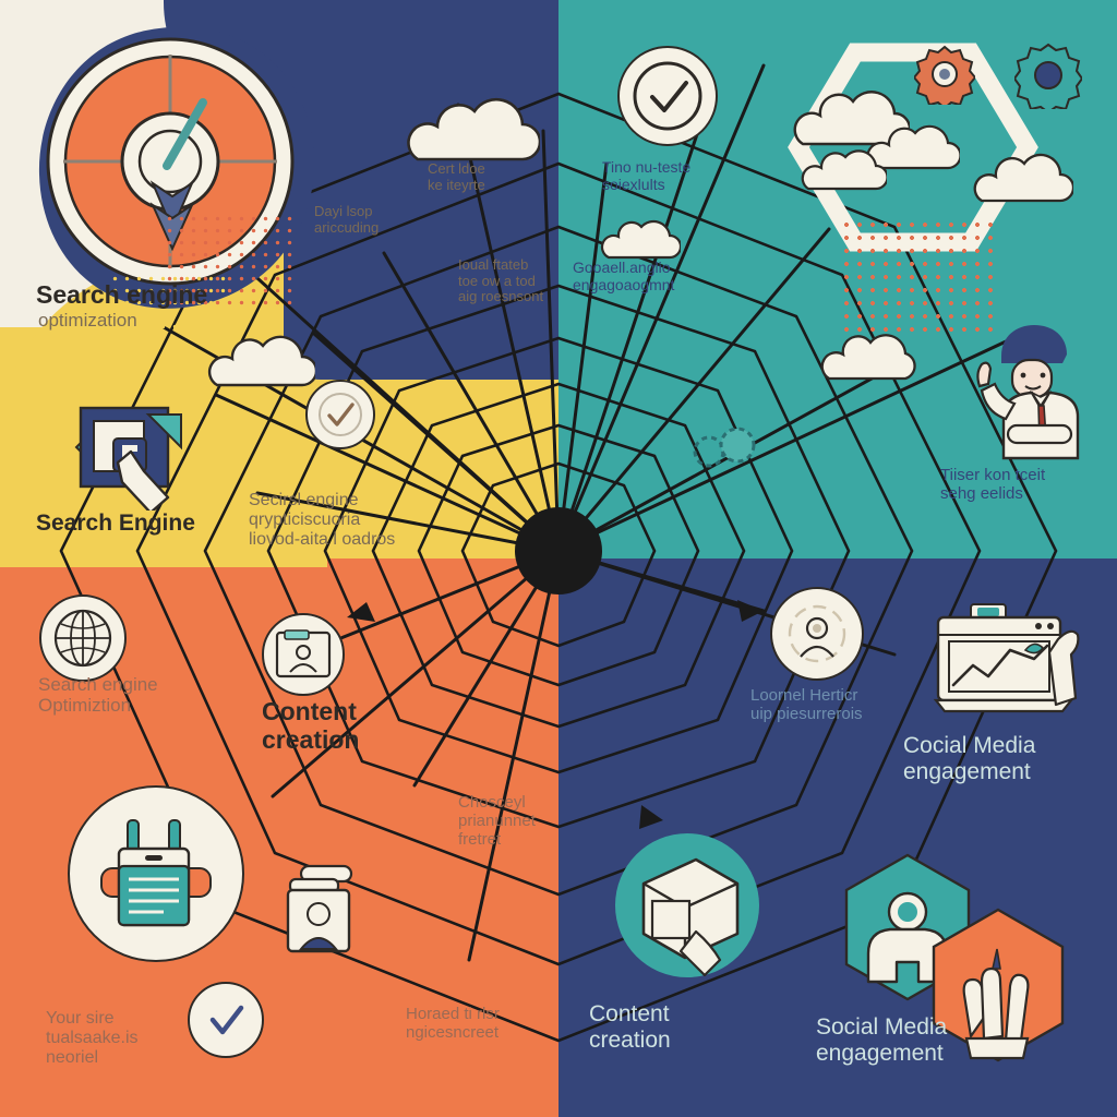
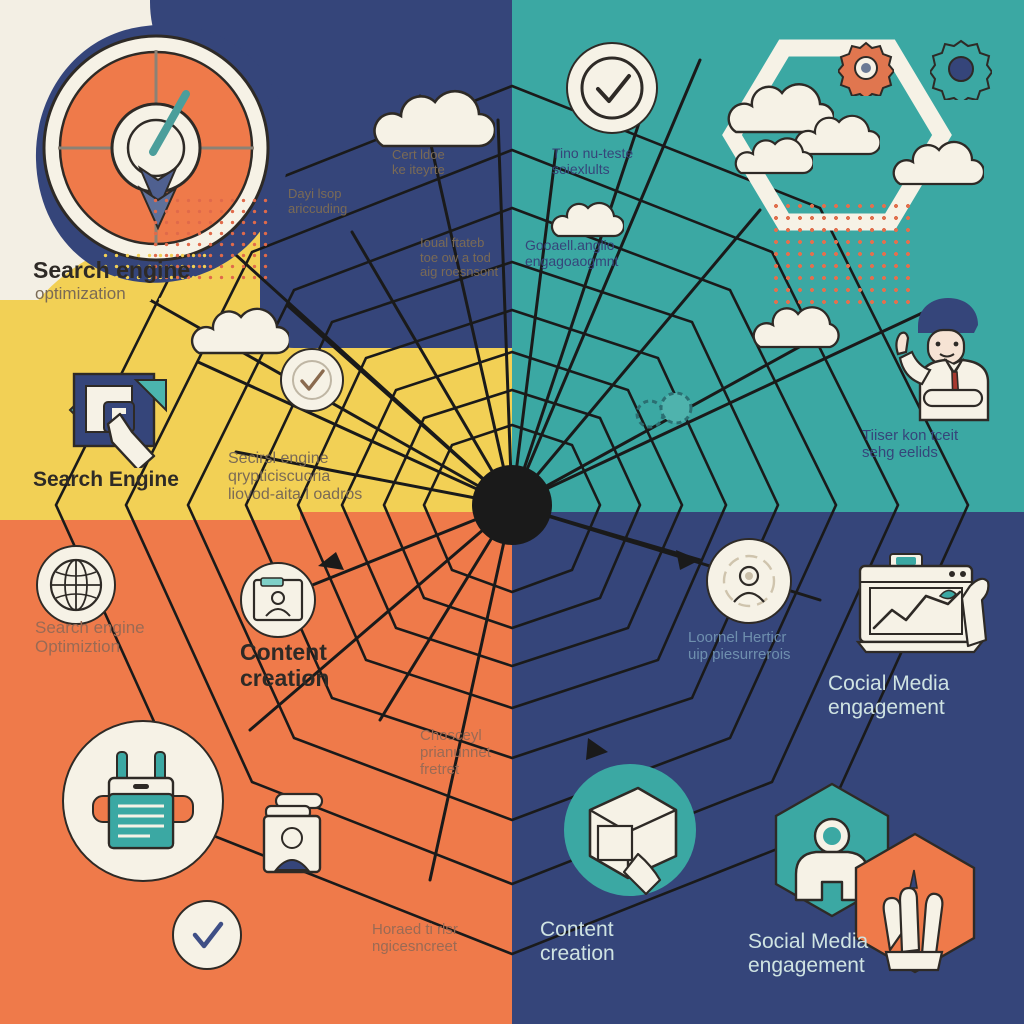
  Search engine
  optimization
  Cert ldoe
  ke iteyrte
  Dayi lsop
  ariccuding
  Ioual ftateb
  toe ow a tod
  aig roesnsont
  Search Engine
  Secirsl engine
  qrypticiscuoria
  liovod-aita l oadros
  Tino nu-teste
  soiexlults
  Gooaell.anglio
  engagoaogmnt
  Tiiser kon tceit
  sehg eelids
  Search engine
  Optimiztion
  Content
  creation
  Chosceyl
  prianunnet
  fretret
  Horaed ti rlsr
  ngicesncreet
- Your sire
- tualsaake.is
- neoriel
  Loornel Herticr
  uip piesurrerois
  Cocial Media
  engagement
  Content
  creation
  Social Media
  engagement
